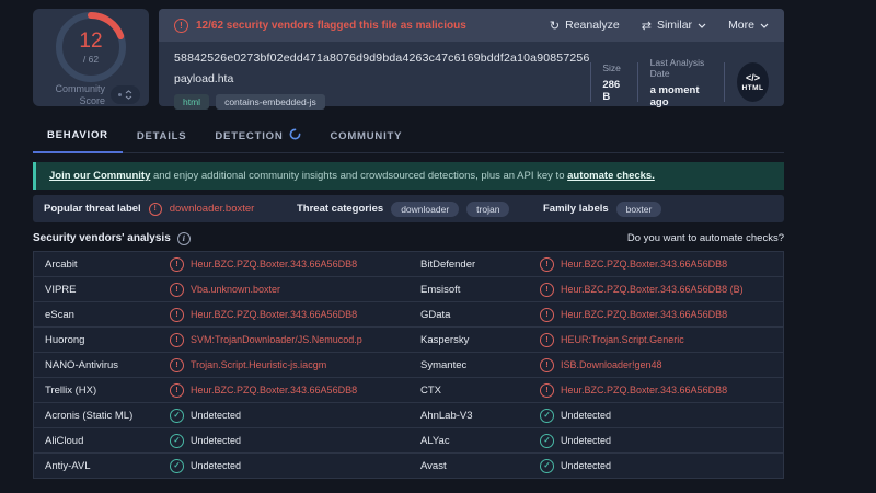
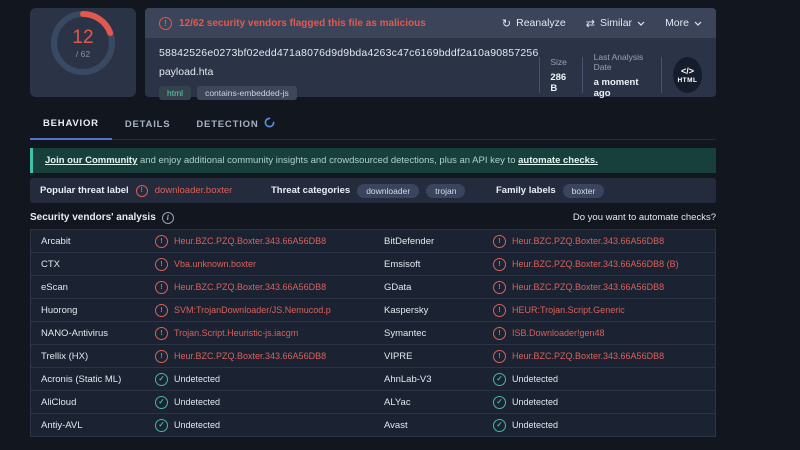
  12
  / 62
- Community Score
  !
  12/62 security vendors flagged this file as malicious
  ↻
  Reanalyze
  ⇄
  Similar
  More
  58842526e0273bf02edd471a8076d9d9bda4263c47c6169bddf2a10a90857256
  payload.hta
  html
  contains-embedded-js
  Size
  286 B
  Last Analysis Date
  a moment ago
  </>
  BEHAVIOR
  DETAILS
  DETECTION
- COMMUNITY
  Join our Community
  and enjoy additional community insights and crowdsourced detections, plus an API key to
  automate checks.
  Popular threat label
  downloader.boxter
  Threat categories
  downloader
  trojan
  Family labels
  boxter
  Security vendors' analysis
  i
  Do you want to automate checks?
  Arcabit
  !
  Heur.BZC.PZQ.Boxter.343.66A56DB8
  BitDefender
  !
  Heur.BZC.PZQ.Boxter.343.66A56DB8
- VIPRE
+ CTX
  !
  Vba.unknown.boxter
  Emsisoft
  !
  Heur.BZC.PZQ.Boxter.343.66A56DB8 (B)
  eScan
  !
  Heur.BZC.PZQ.Boxter.343.66A56DB8
  GData
  !
  Heur.BZC.PZQ.Boxter.343.66A56DB8
  Huorong
  !
  SVM:TrojanDownloader/JS.Nemucod.p
  Kaspersky
  !
  HEUR:Trojan.Script.Generic
  NANO-Antivirus
  !
  Trojan.Script.Heuristic-js.iacgm
  Symantec
  !
  ISB.Downloader!gen48
  Trellix (HX)
  !
  Heur.BZC.PZQ.Boxter.343.66A56DB8
- CTX
+ VIPRE
  !
  Heur.BZC.PZQ.Boxter.343.66A56DB8
  Acronis (Static ML)
  ✓
  Undetected
  AhnLab-V3
  ✓
  Undetected
  AliCloud
  ✓
  Undetected
  ALYac
  ✓
  Undetected
  Antiy-AVL
  ✓
  Undetected
  Avast
  ✓
  Undetected
